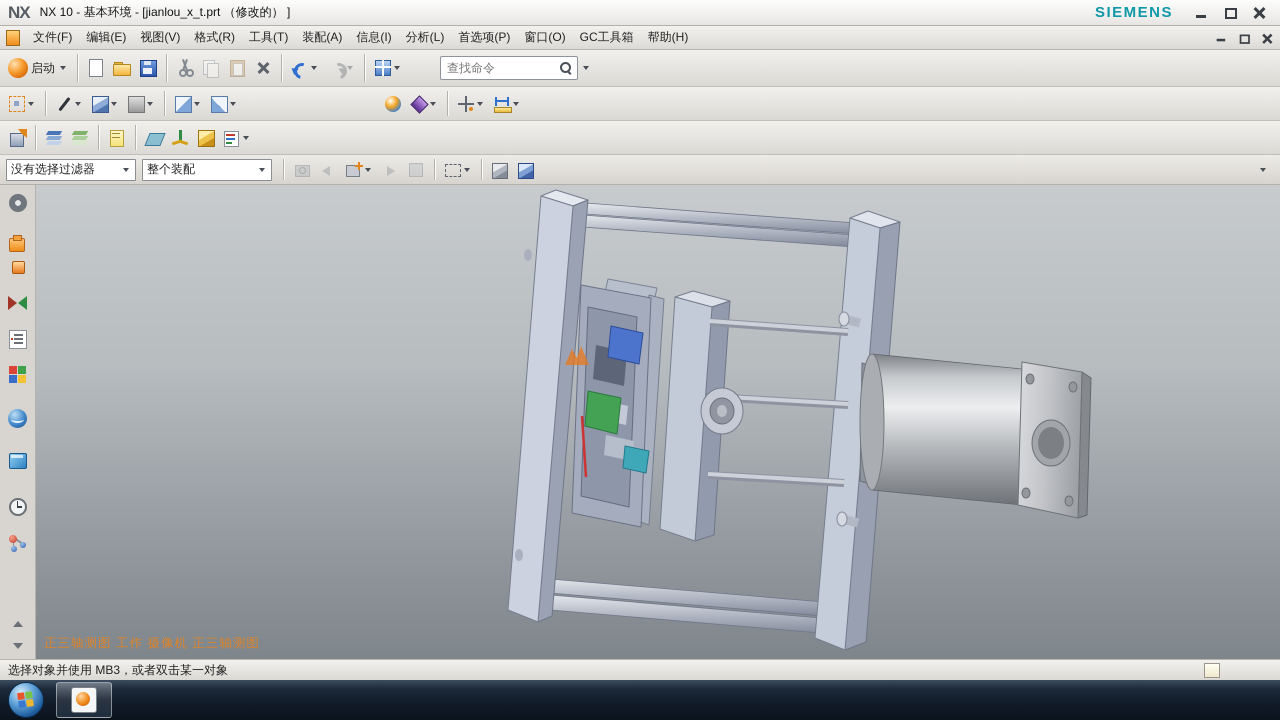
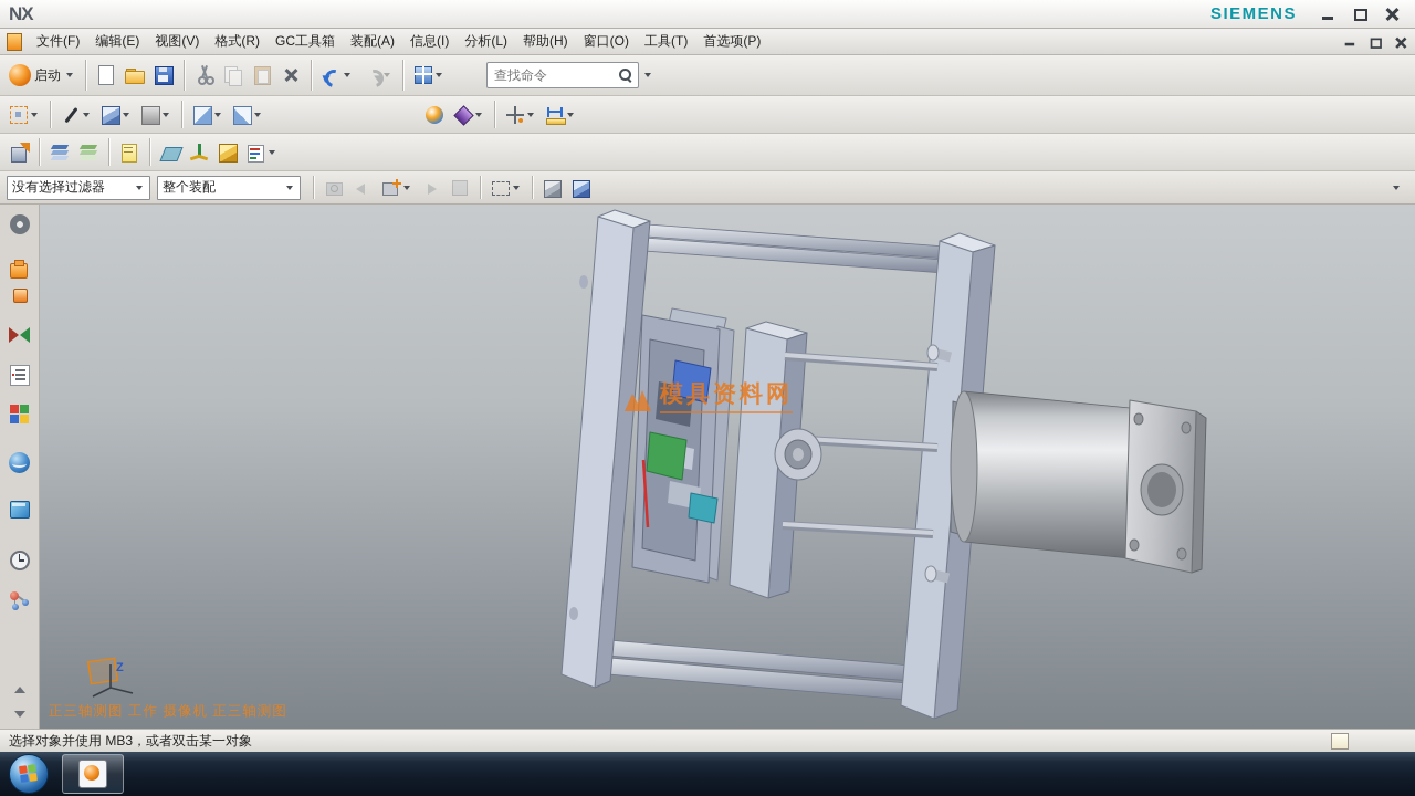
  NX
- NX 10 - 基本环境 - [jianlou_x_t.prt （修改的） ]
  SIEMENS
  文件(F)
  编辑(E)
  视图(V)
  格式(R)
- 工具(T)
+ GC工具箱
  装配(A)
  信息(I)
  分析(L)
- 首选项(P)
+ 帮助(H)
  窗口(O)
- GC工具箱
+ 工具(T)
- 帮助(H)
+ 首选项(P)
  启动
  查找命令
  没有选择过滤器
  整个装配
+ 模具资料网
+ Z
  正三轴测图 工作 摄像机 正三轴测图
  选择对象并使用 MB3，或者双击某一对象
